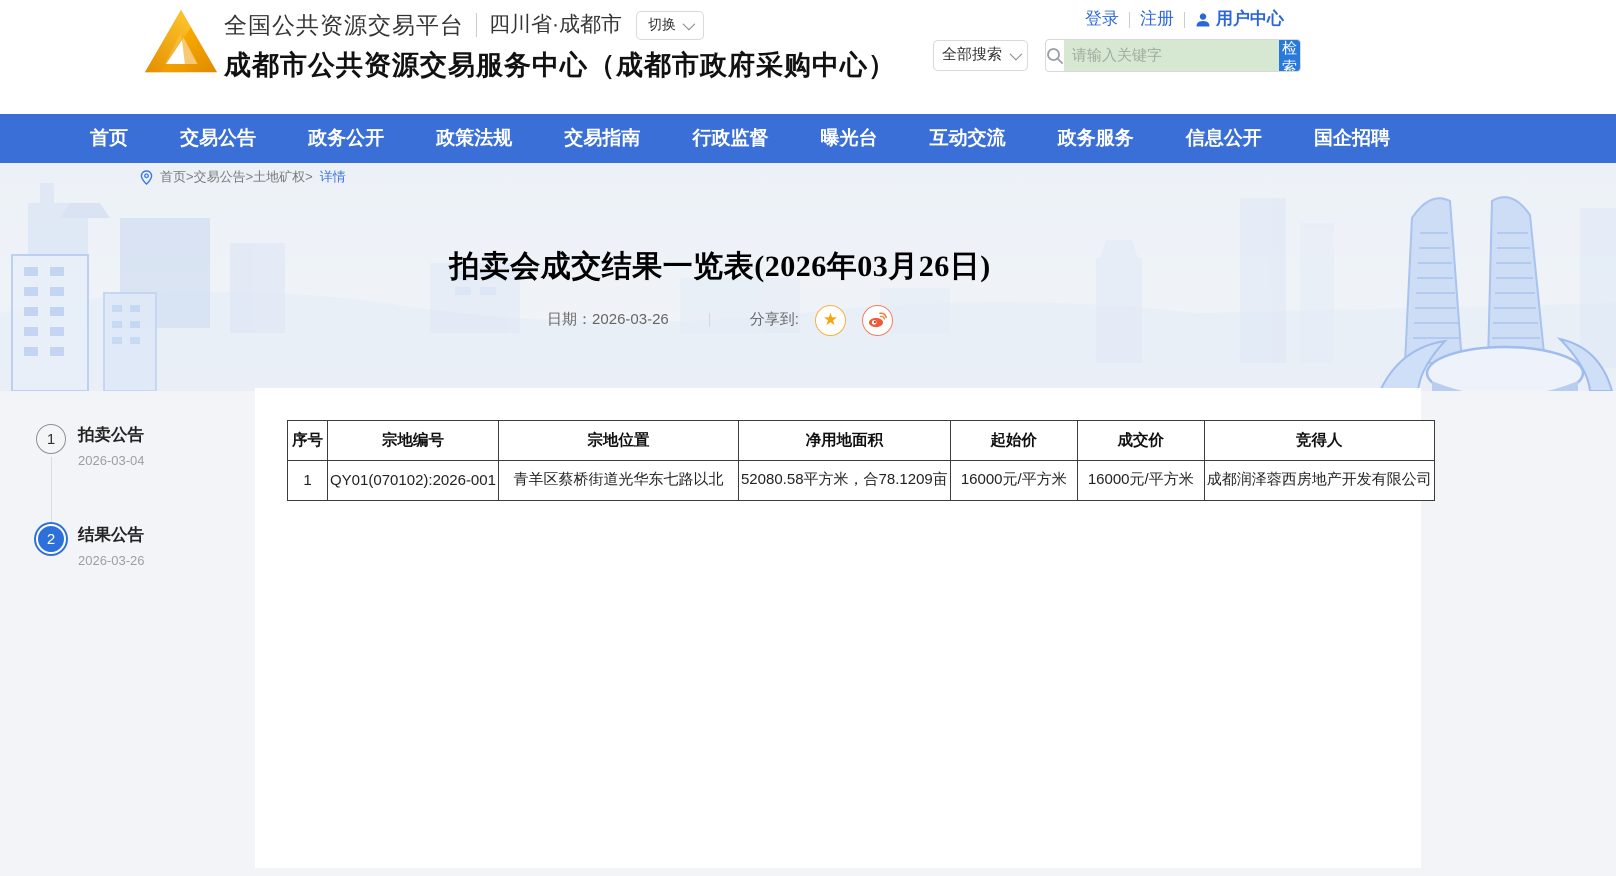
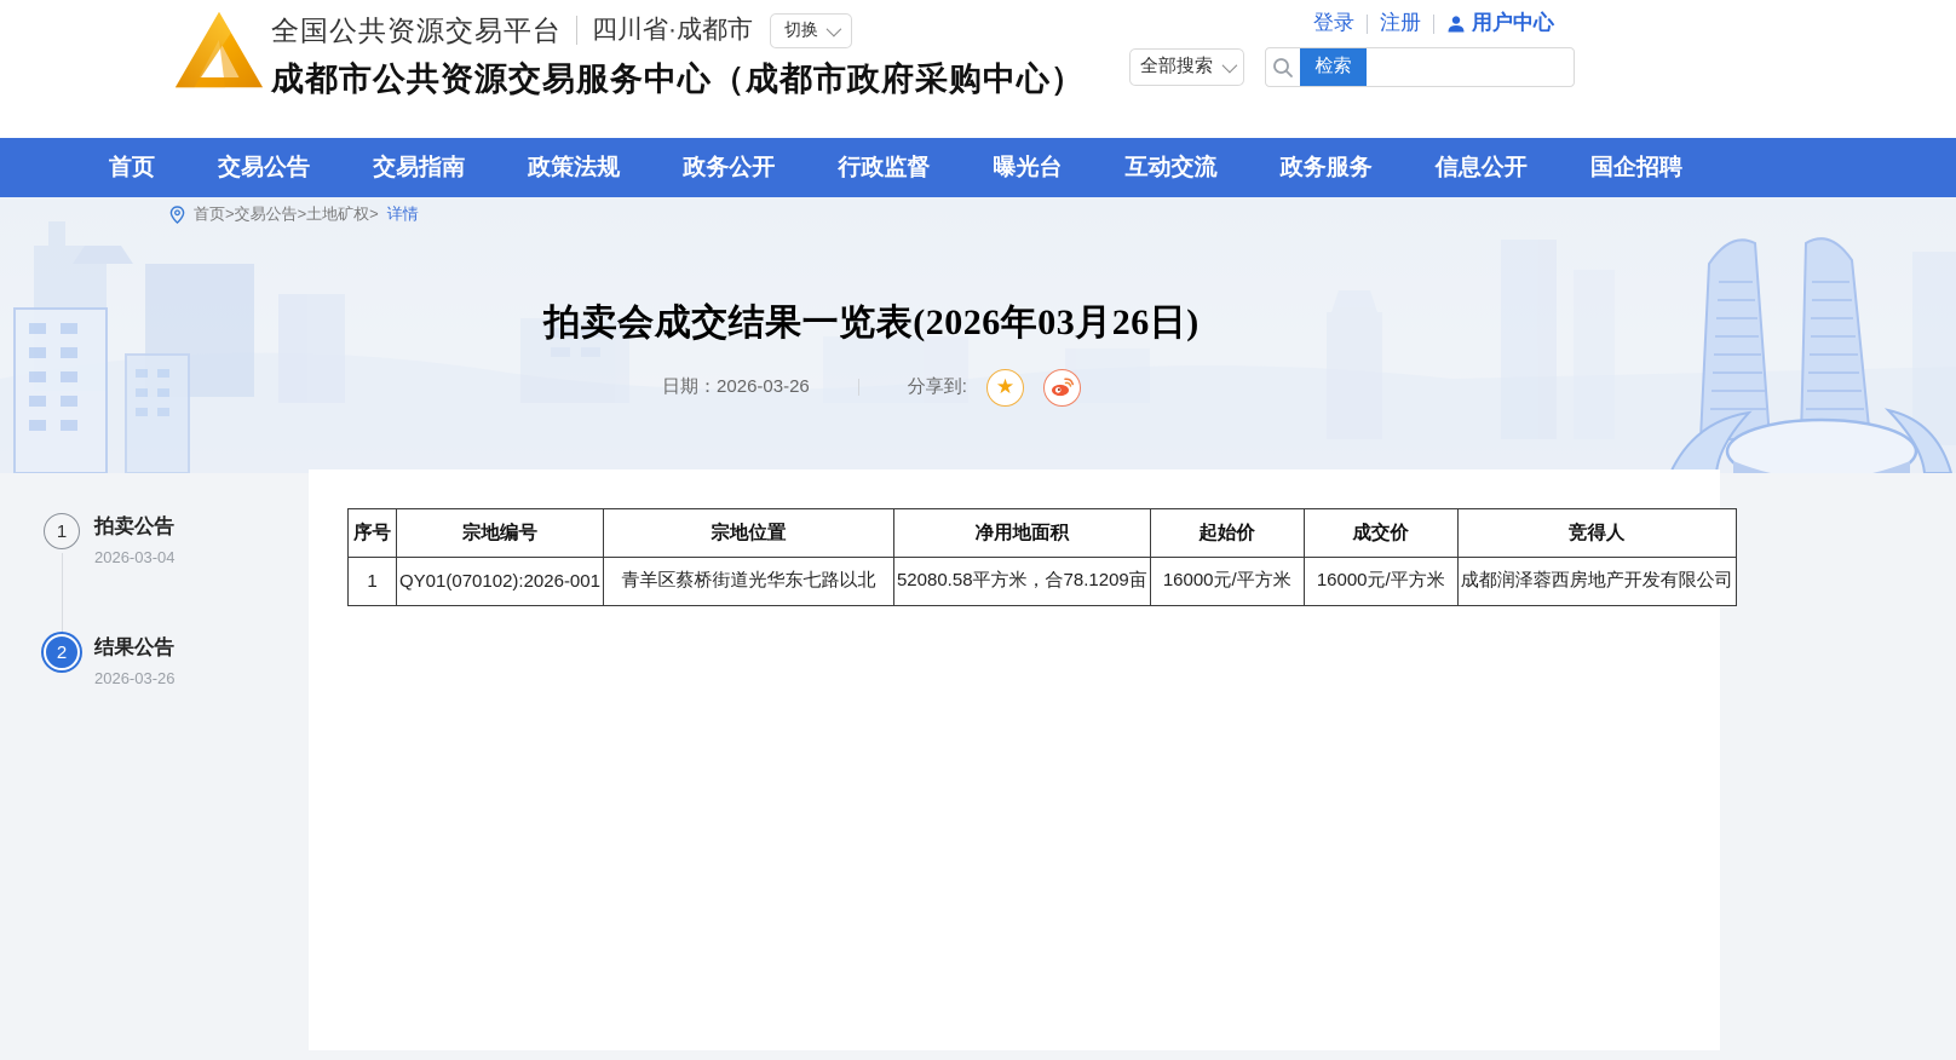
  全国公共资源交易平台
  四川省·成都市
  切换
  成都市公共资源交易服务中心（成都市政府采购中心）
  登录
  注册
  用户中心
  全部搜索
- 请输入关键字
  检索
  首页
  交易公告
- 政务公开
+ 交易指南
  政策法规
- 交易指南
+ 政务公开
  行政监督
  曝光台
  互动交流
  政务服务
  信息公开
  国企招聘
  首页>交易公告>土地矿权>
  详情
  拍卖会成交结果一览表(2026年03月26日)
  日期：2026-03-26
  分享到:
  ★
  1
  拍卖公告
  2026-03-04
  2
  结果公告
  2026-03-26
  序号	宗地编号	宗地位置	净用地面积	起始价	成交价	竞得人
  1	QY01(070102):2026-001	青羊区蔡桥街道光华东七路以北	52080.58平方米，合78.1209亩	16000元/平方米	16000元/平方米	成都润泽蓉西房地产开发有限公司
